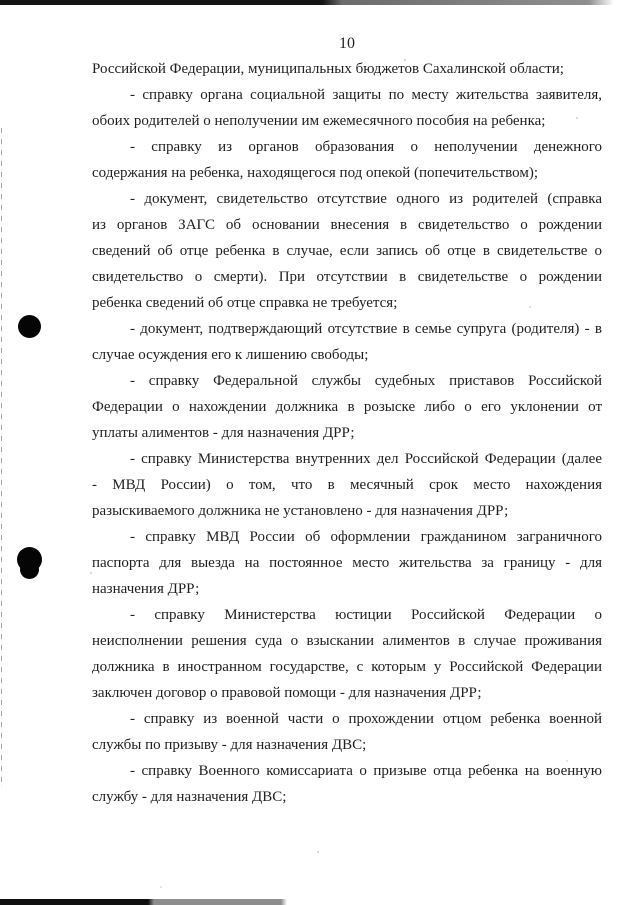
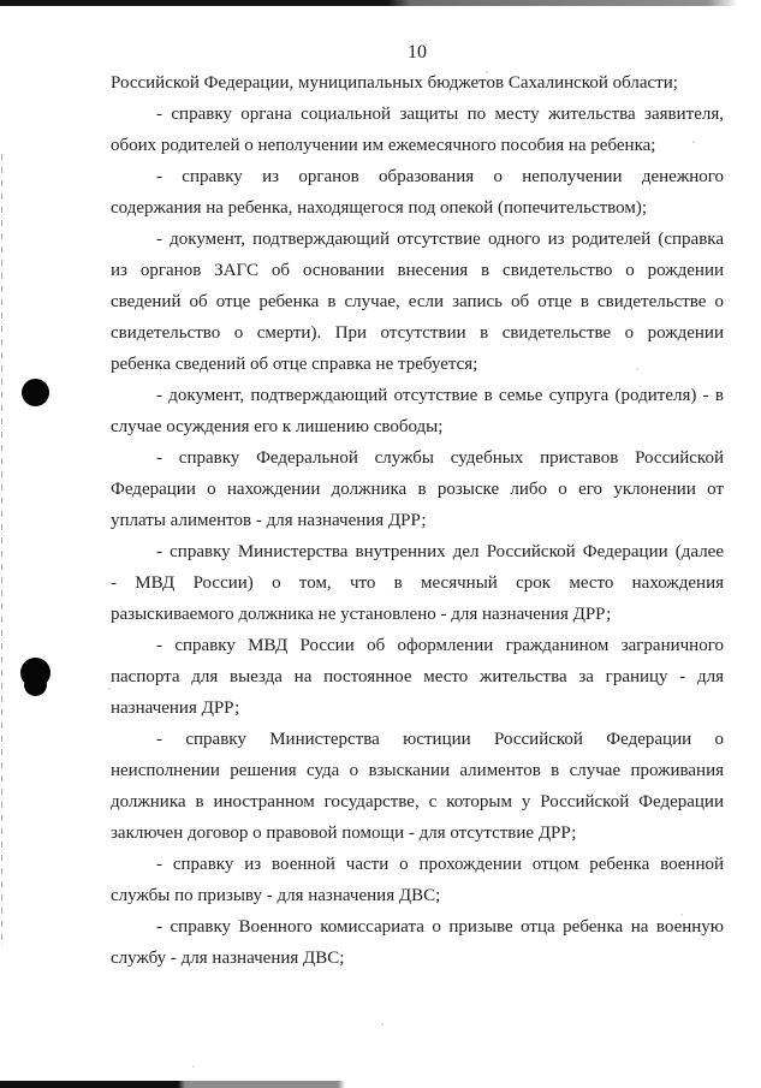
  10
  Российской Федерации, муниципальных бюджетов Сахалинской области;
  - справку органа социальной защиты по месту жительства заявителя,
  обоих родителей о неполучении им ежемесячного пособия на ребенка;
  - справку из органов образования о неполучении денежного
  содержания на ребенка, находящегося под опекой (попечительством);
- - документ, свидетельство отсутствие одного из родителей (справка
+ - документ, подтверждающий отсутствие одного из родителей (справка
  из органов ЗАГС об основании внесения в свидетельство о рождении
  сведений об отце ребенка в случае, если запись об отце в свидетельстве о
  свидетельство о смерти). При отсутствии в свидетельстве о рождении
  ребенка сведений об отце справка не требуется;
  - документ, подтверждающий отсутствие в семье супруга (родителя) - в
  случае осуждения его к лишению свободы;
  - справку Федеральной службы судебных приставов Российской
  Федерации о нахождении должника в розыске либо о его уклонении от
  уплаты алиментов - для назначения ДРР;
  - справку Министерства внутренних дел Российской Федерации (далее
  - МВД России) о том, что в месячный срок место нахождения
  разыскиваемого должника не установлено - для назначения ДРР;
  - справку МВД России об оформлении гражданином заграничного
  паспорта для выезда на постоянное место жительства за границу - для
  назначения ДРР;
  - справку Министерства юстиции Российской Федерации о
  неисполнении решения суда о взыскании алиментов в случае проживания
  должника в иностранном государстве, с которым у Российской Федерации
- заключен договор о правовой помощи - для назначения ДРР;
+ заключен договор о правовой помощи - для отсутствие ДРР;
  - справку из военной части о прохождении отцом ребенка военной
  службы по призыву - для назначения ДВС;
  - справку Военного комиссариата о призыве отца ребенка на военную
  службу - для назначения ДВС;
